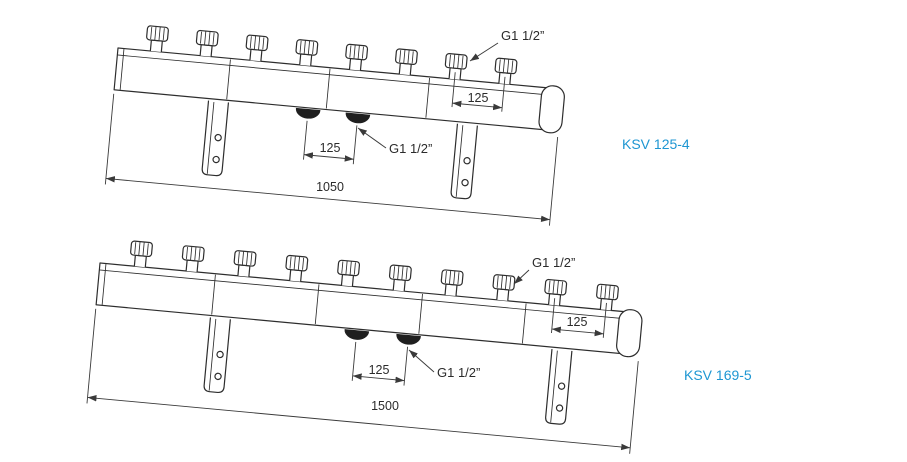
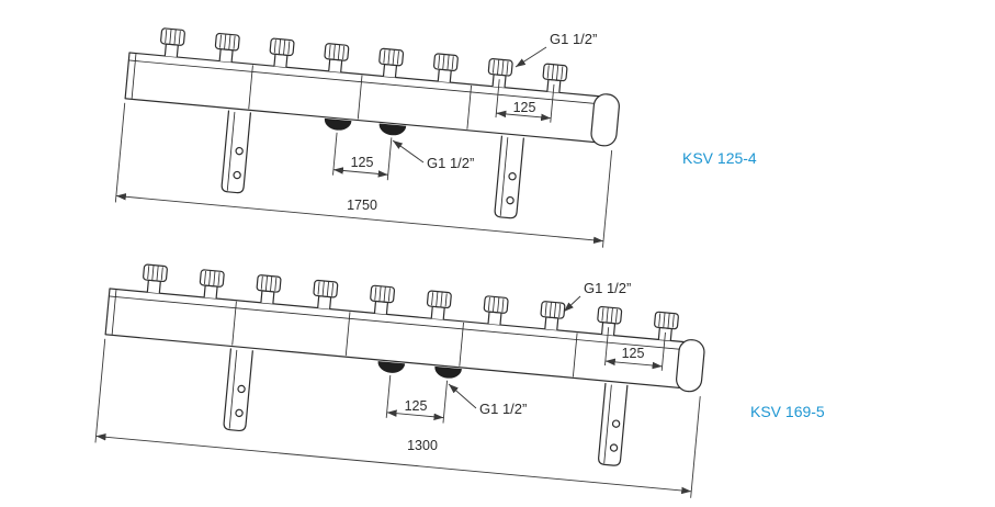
  G1 1/2”
  125
  125
  G1 1/2”
- 1050
+ 1750
  KSV 125-4
  G1 1/2”
  125
  125
  G1 1/2”
- 1500
+ 1300
  KSV 169-5
